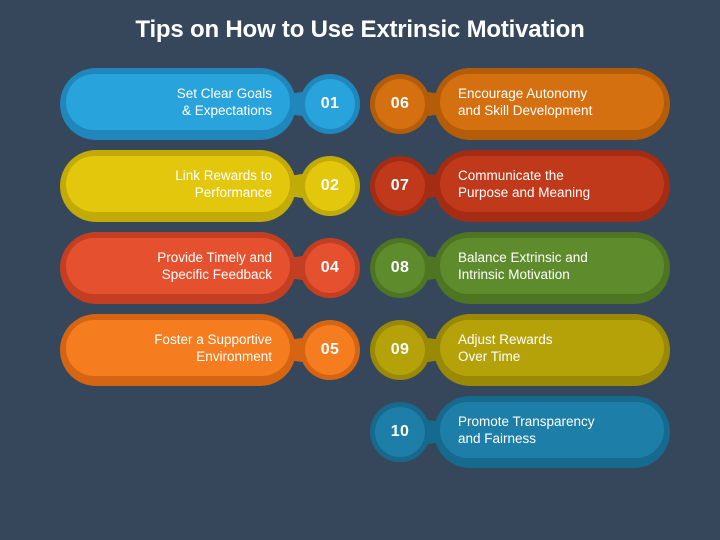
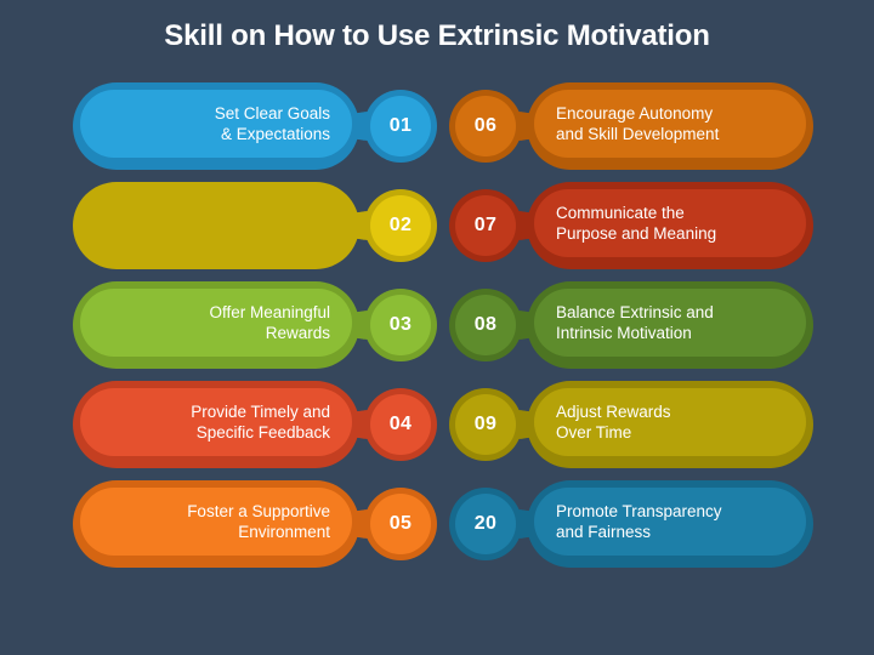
- Tips on How to Use Extrinsic Motivation
+ Skill on How to Use Extrinsic Motivation
  Set Clear Goals
  & Expectations
  01
- Link Rewards to
- Performance
  02
+ Offer Meaningful
+ Rewards
+ 03
  Provide Timely and
  Specific Feedback
  04
  Foster a Supportive
  Environment
  05
  Encourage Autonomy
  and Skill Development
  06
  Communicate the
  Purpose and Meaning
  07
  Balance Extrinsic and
  Intrinsic Motivation
  08
  Adjust Rewards
  Over Time
  09
  Promote Transparency
  and Fairness
- 10
+ 20
